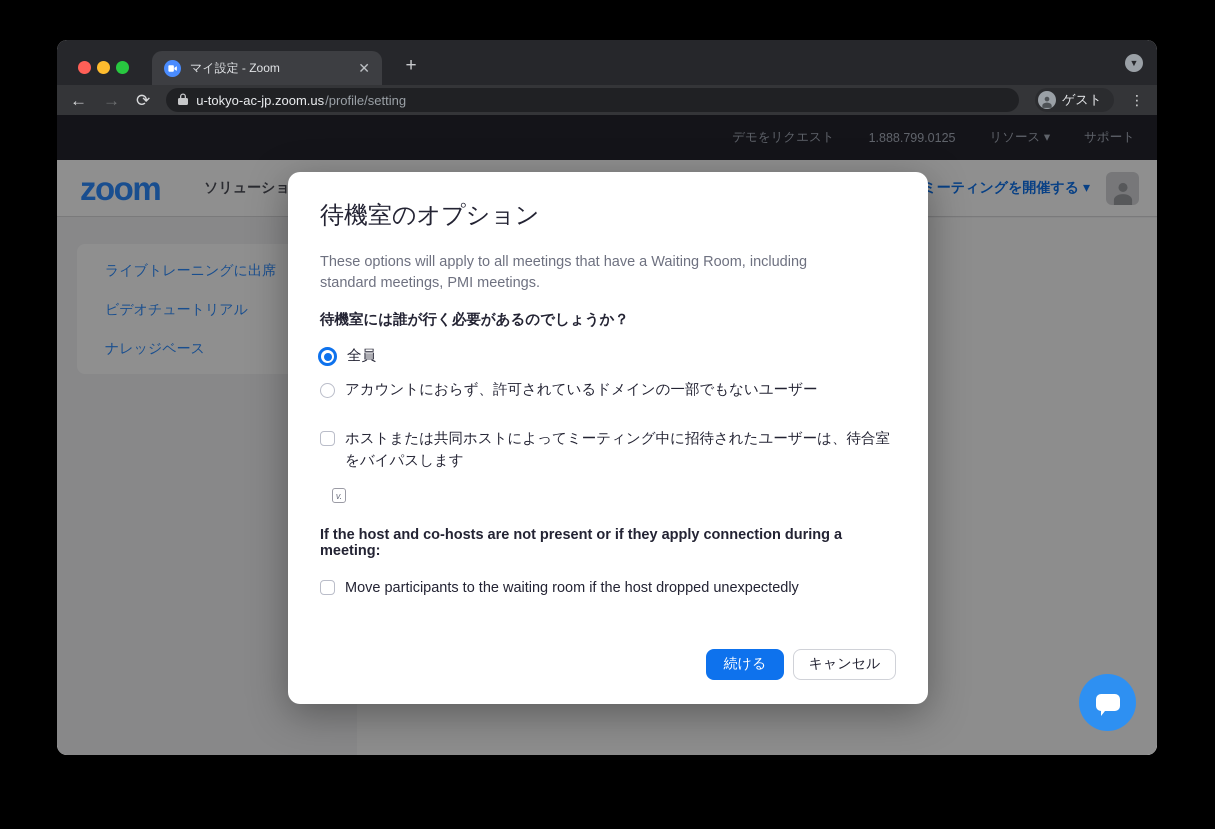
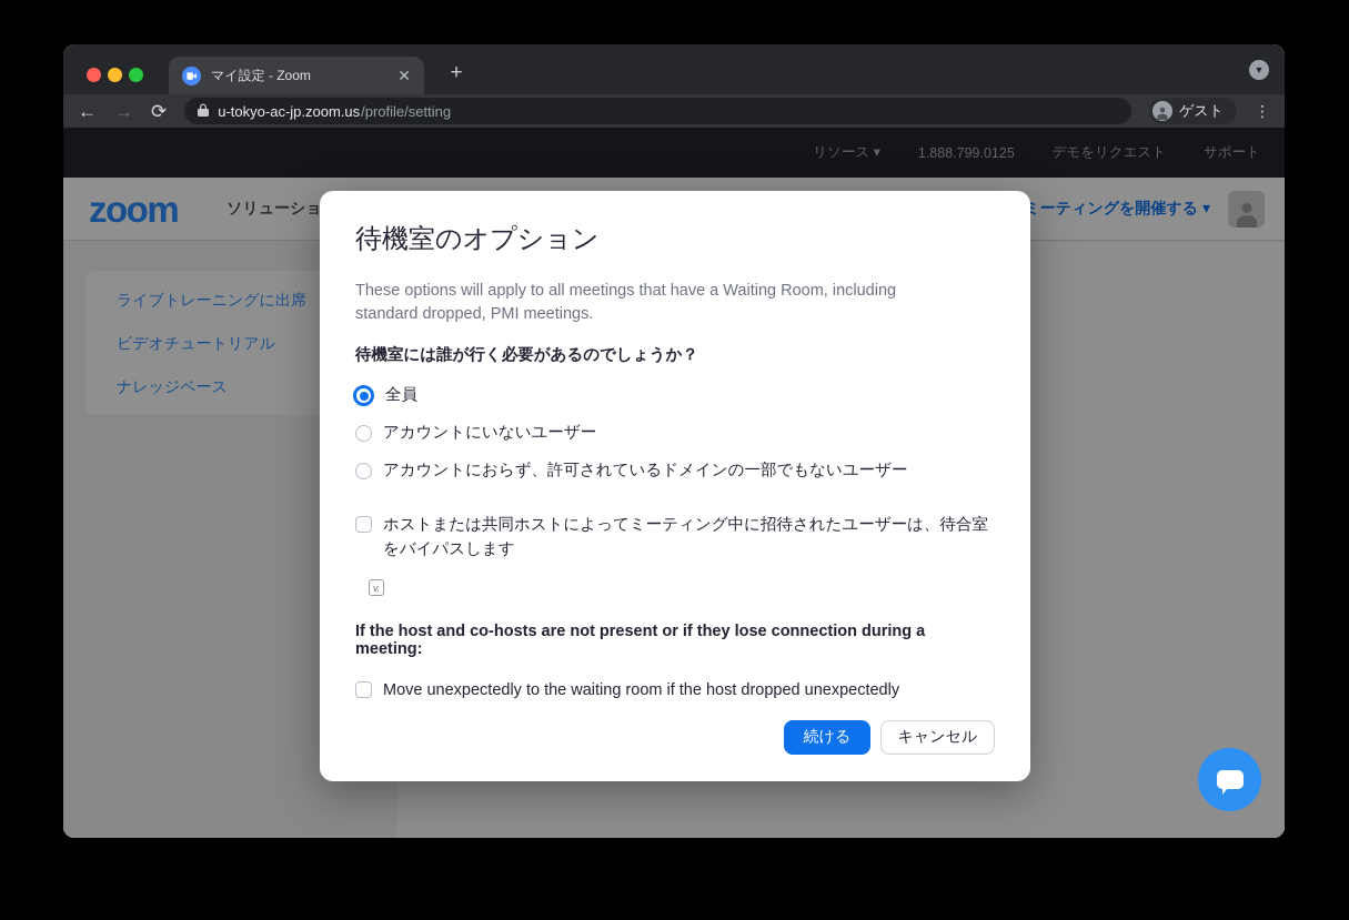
  マイ設定 - Zoom
  ✕
  +
  ▼
  ←
  →
  ⟳
  u-tokyo-ac-jp.zoom.us
  /profile/setting
  ゲスト
  ⋮
- デモをリクエスト
+ リソース ▾
  1.888.799.0125
- リソース ▾
+ デモをリクエスト
  サポート
  zoom
  ソリューショ
  ミーティングを開催する ▾
  ライブトレーニングに出席
  ビデオチュートリアル
  ナレッジベース
  待機室のオプション
- These options will apply to all meetings that have a Waiting Room, including standard meetings, PMI meetings.
+ These options will apply to all meetings that have a Waiting Room, including standard dropped, PMI meetings.
  待機室には誰が行く必要があるのでしょうか？
  全員
+ アカウントにいないユーザー
  アカウントにおらず、許可されているドメインの一部でもないユーザー
  ホストまたは共同ホストによってミーティング中に招待されたユーザーは、待合室をバイパスします
  v.
- If the host and co-hosts are not present or if they apply connection during a meeting:
+ If the host and co-hosts are not present or if they lose connection during a meeting:
- Move participants to the waiting room if the host dropped unexpectedly
+ Move unexpectedly to the waiting room if the host dropped unexpectedly
  続ける
  キャンセル
